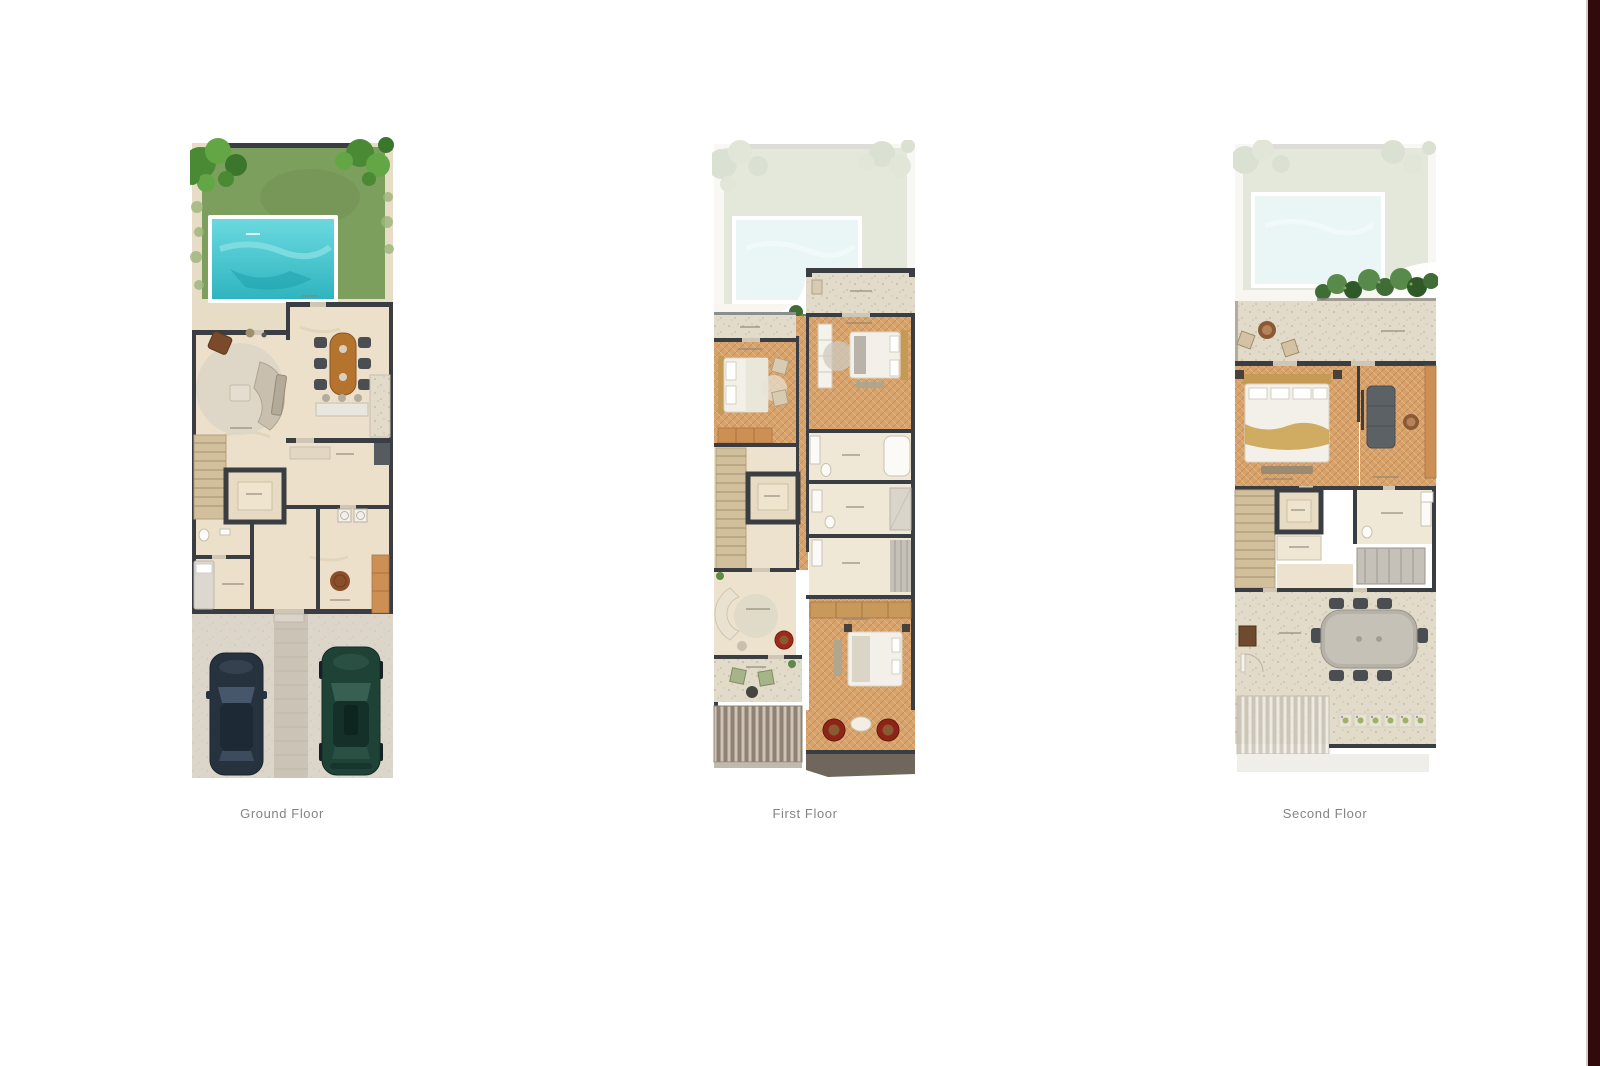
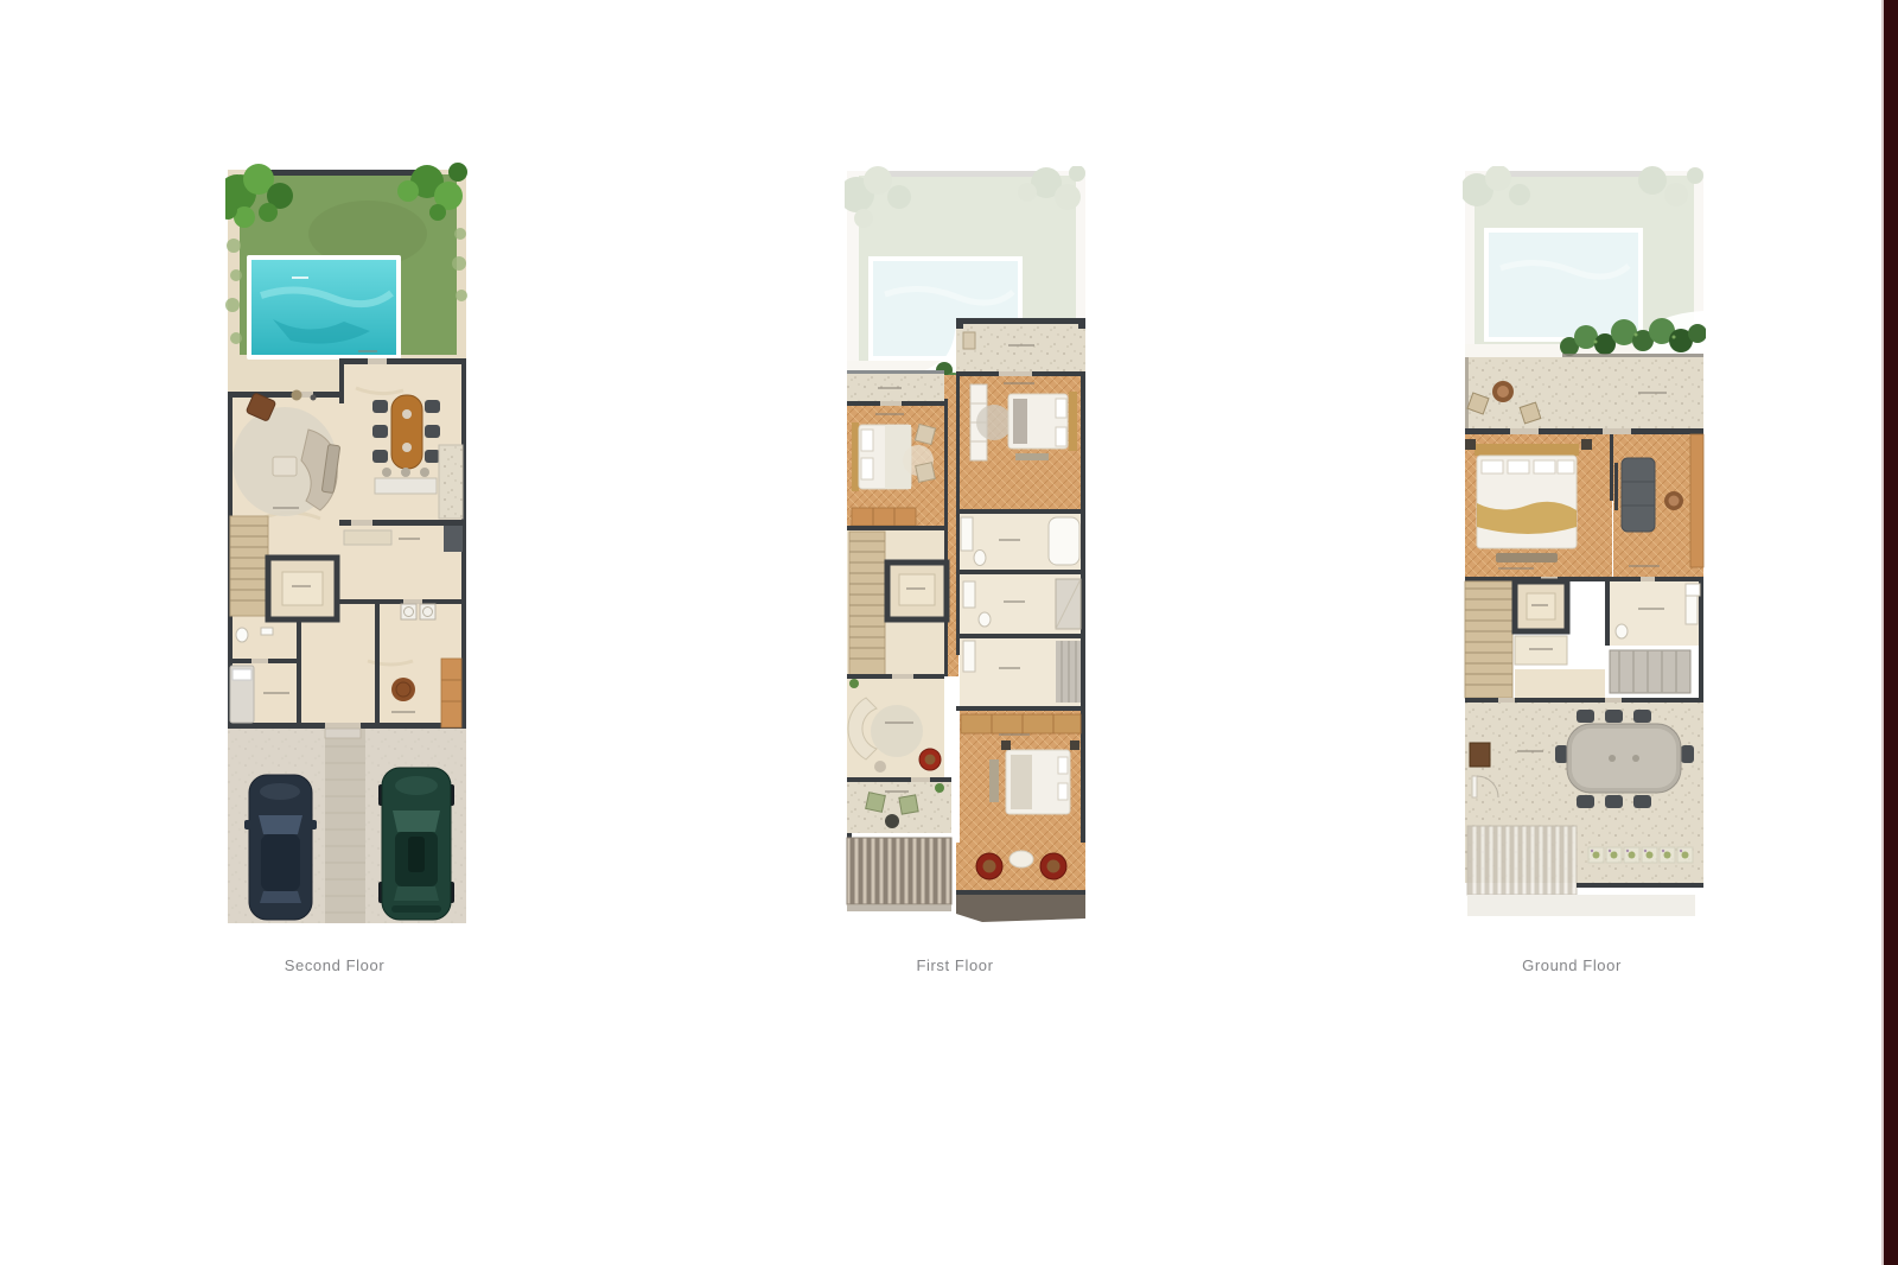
- Ground Floor
+ Second Floor
  First Floor
- Second Floor
+ Ground Floor
